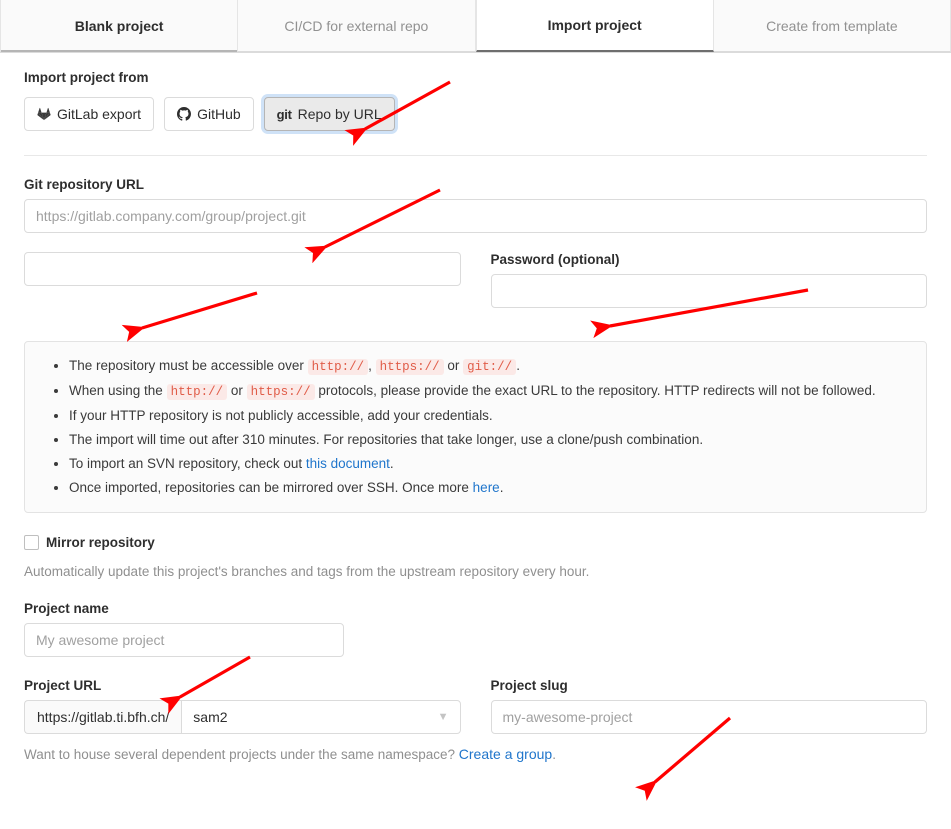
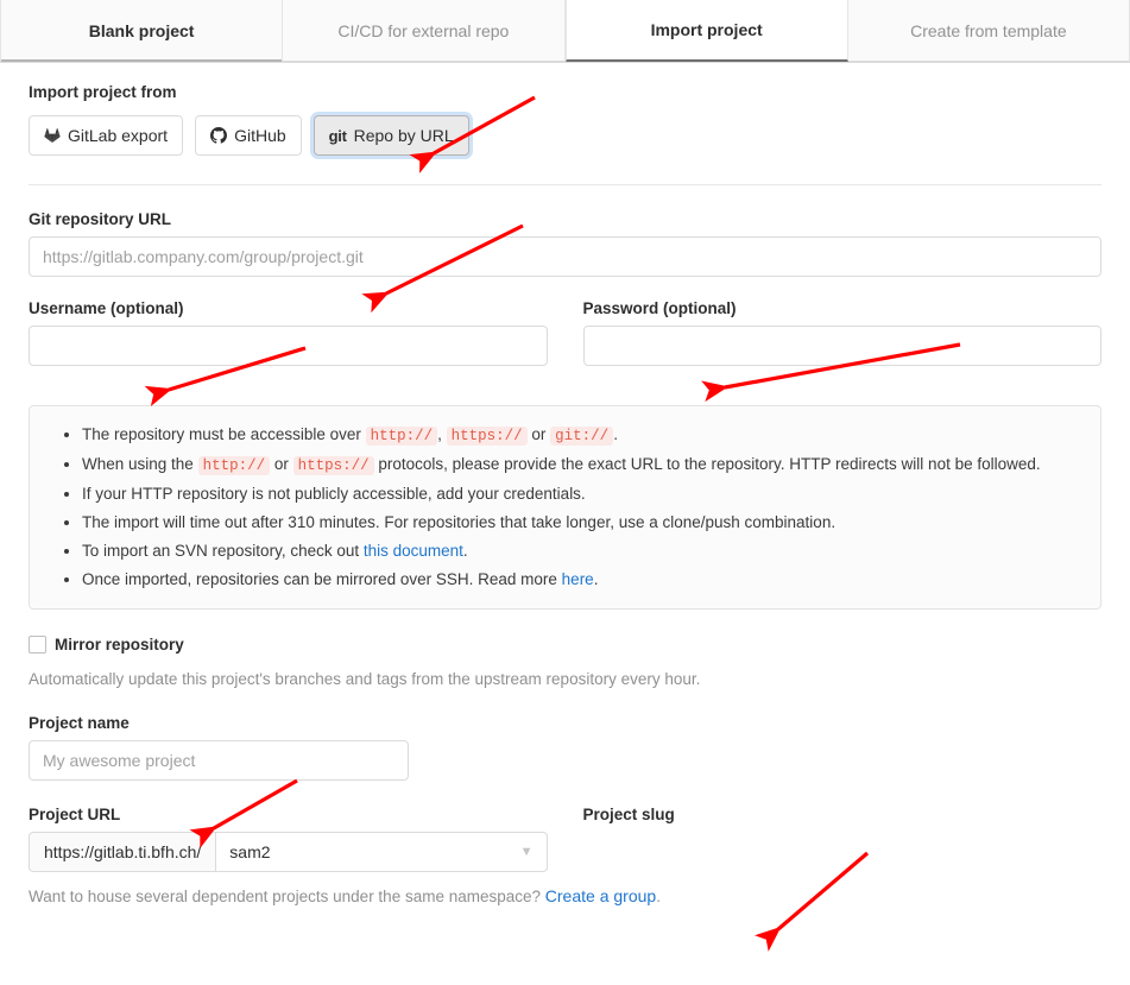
  Blank project
  CI/CD for external repo
  Import project
  Create from template
  Import project from
  GitLab export
  GitHub
  git
  Repo by URL
  Git repository URL
  https://gitlab.company.com/group/project.git
+ Username (optional)
  Password (optional)
  The repository must be accessible over http:// , https:// or git:// .
  When using the http:// or https:// protocols, please provide the exact URL to the repository. HTTP redirects will not be followed.
  If your HTTP repository is not publicly accessible, add your credentials.
  The import will time out after 310 minutes. For repositories that take longer, use a clone/push combination.
  To import an SVN repository, check out this document.
- Once imported, repositories can be mirrored over SSH. Once more here.
+ Once imported, repositories can be mirrored over SSH. Read more here.
  Mirror repository
  Automatically update this project's branches and tags from the upstream repository every hour.
  Project name
  My awesome project
  Project URL
  https://gitlab.ti.bfh.ch/
  sam2
  ▼
  Project slug
- my-awesome-project
  Want to house several dependent projects under the same namespace? Create a group.
